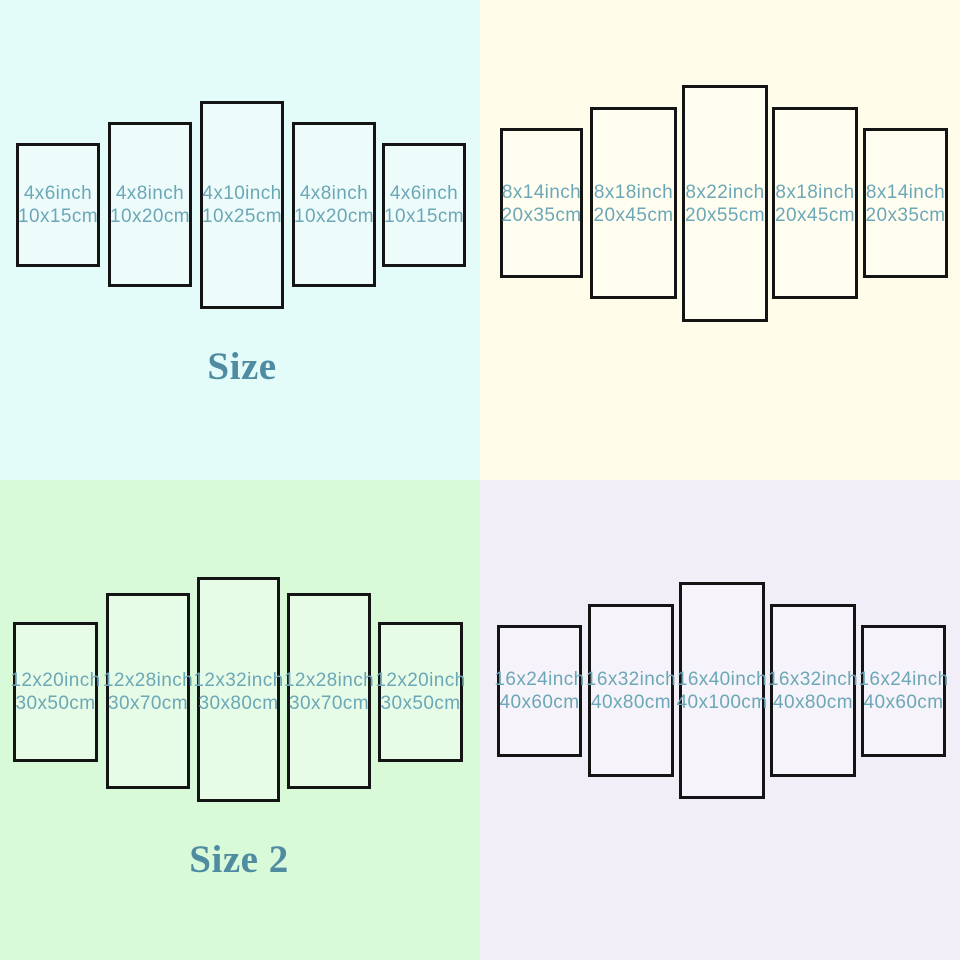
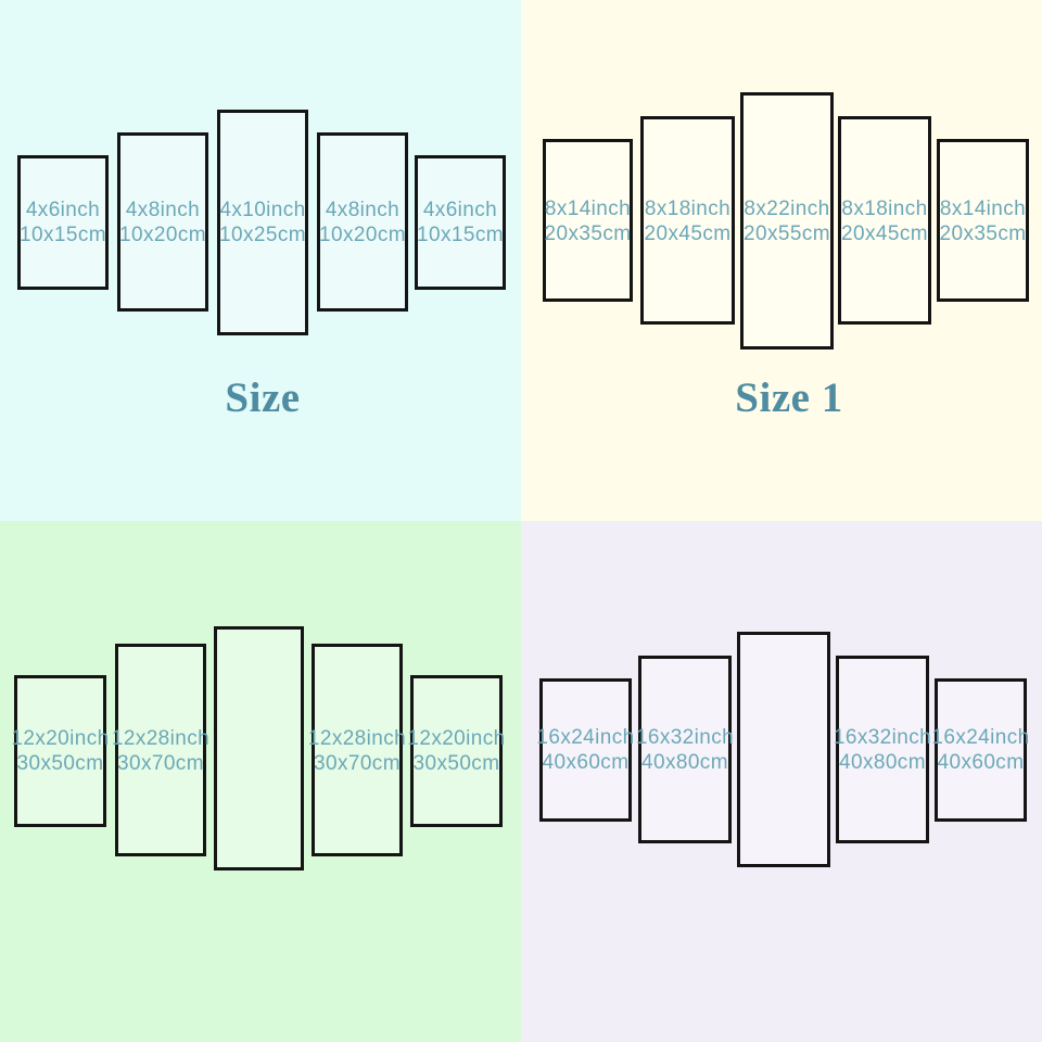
  4x6inch
  10x15cm
  4x8inch
  10x20cm
  4x10inch
  10x25cm
  4x8inch
  10x20cm
  4x6inch
  10x15cm
  Size
  8x14inch
  20x35cm
  8x18inch
  20x45cm
  8x22inch
  20x55cm
  8x18inch
  20x45cm
  8x14inch
  20x35cm
+ Size 1
  12x20inch
  30x50cm
  12x28inch
  30x70cm
- 12x32inch
- 30x80cm
  12x28inch
  30x70cm
  12x20inch
  30x50cm
- Size 2
  16x24inch
  40x60cm
  16x32inch
  40x80cm
- 16x40inch
- 40x100cm
  16x32inch
  40x80cm
  16x24inch
  40x60cm
